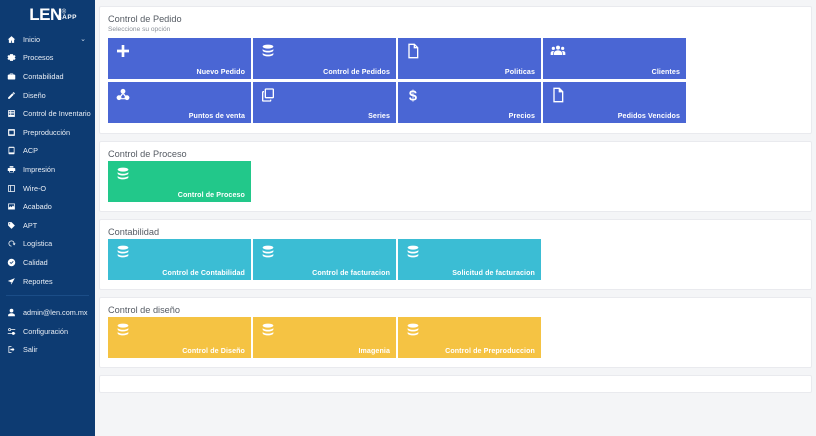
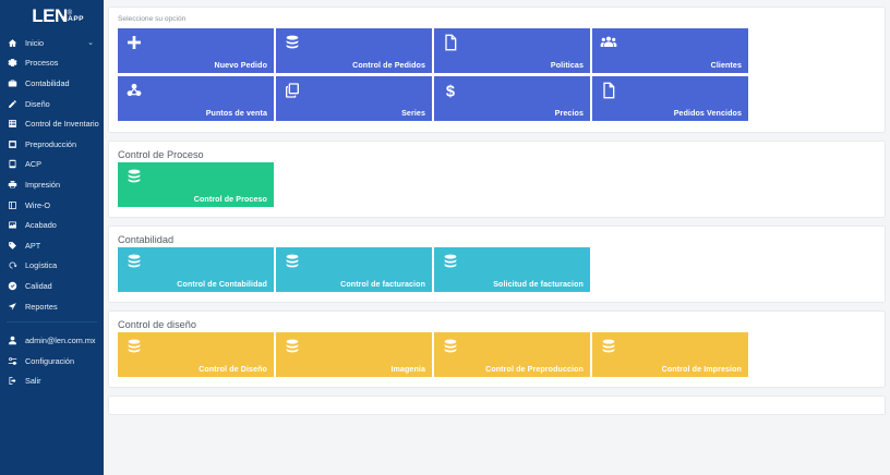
  LEN
  Inicio
  Procesos
  Contabilidad
  Diseño
  Control de Inventario
  Preproducción
  ACP
  Impresión
  Wire-O
  Acabado
  APT
  Logística
  Calidad
  Reportes
  admin@len.com.mx
  Configuración
  Salir
- Control de Pedido
  Nuevo Pedido
  Control de Pedidos
  Politicas
  Clientes
  Puntos de venta
  Series
  $
  Precios
  Pedidos Vencidos
  Control de Proceso
  Control de Proceso
  Contabilidad
  Control de Contabilidad
  Control de facturacion
  Solicitud de facturacion
  Control de diseño
  Control de Diseño
  Imagenia
  Control de Preproduccion
+ Control de Impresion
